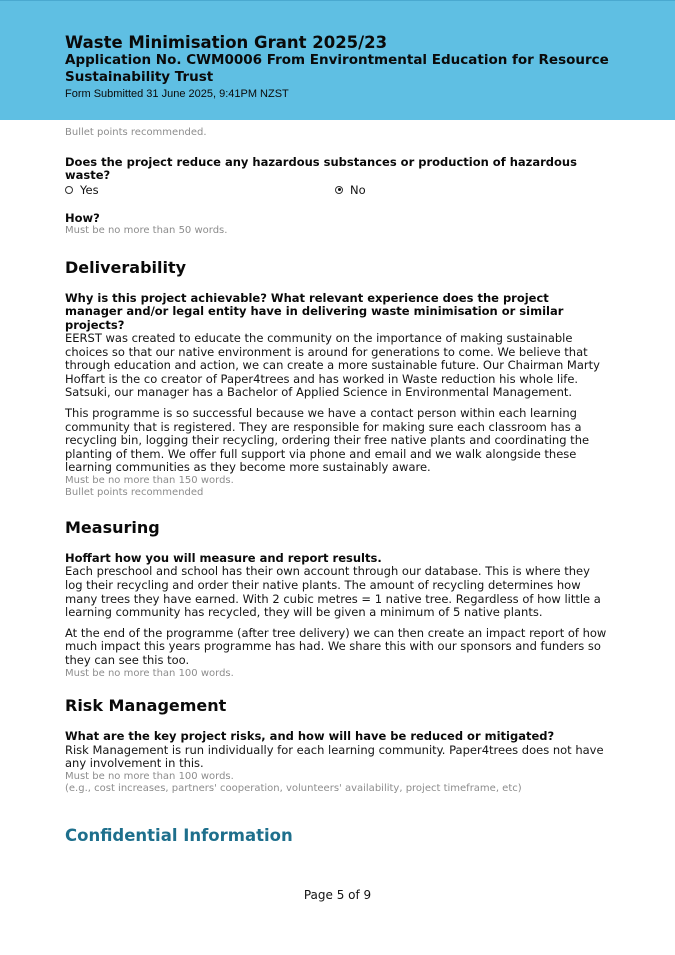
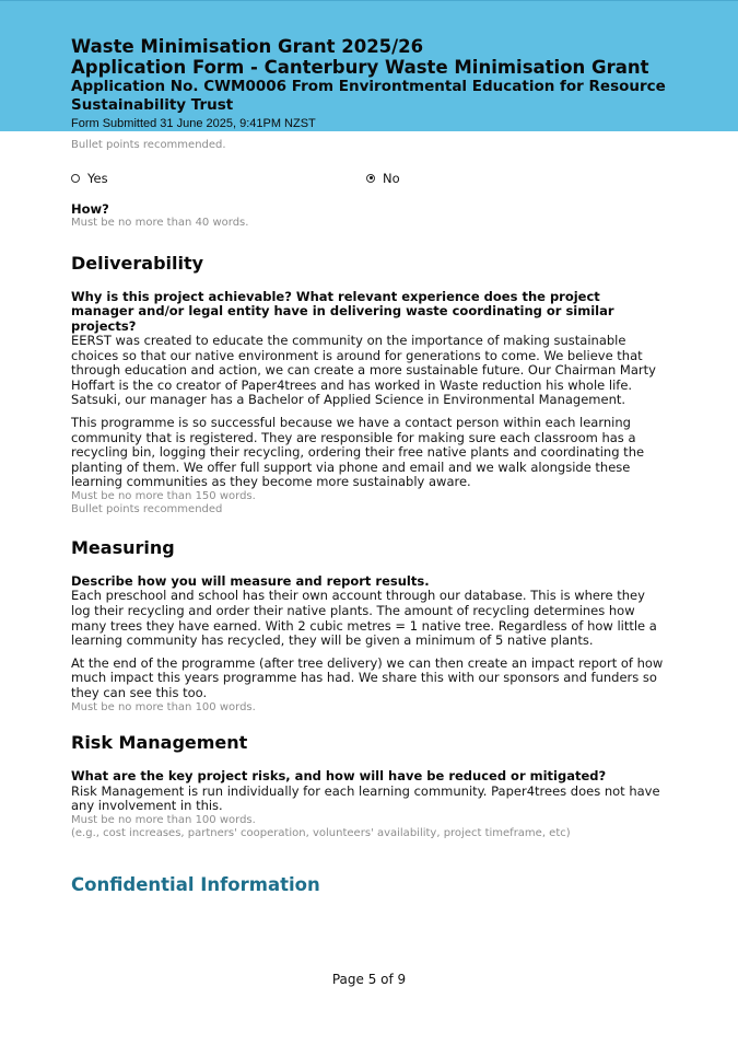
- Waste Minimisation Grant 2025/23
+ Waste Minimisation Grant 2025/26
+ Application Form - Canterbury Waste Minimisation Grant
  Application No. CWM0006 From Environtmental Education for Resource
  Sustainability Trust
  Form Submitted 31 June 2025, 9:41PM NZST
  Bullet points recommended.
- Does the project reduce any hazardous substances or production of hazardous waste?
  Yes
  No
  How?
- Must be no more than 50 words.
+ Must be no more than 40 words.
  Deliverability
- Why is this project achievable? What relevant experience does the project manager and/or legal entity have in delivering waste minimisation or similar projects?
+ Why is this project achievable? What relevant experience does the project manager and/or legal entity have in delivering waste coordinating or similar projects?
  EERST was created to educate the community on the importance of making sustainable choices so that our native environment is around for generations to come. We believe that through education and action, we can create a more sustainable future. Our Chairman Marty Hoffart is the co creator of Paper4trees and has worked in Waste reduction his whole life. Satsuki, our manager has a Bachelor of Applied Science in Environmental Management.
  This programme is so successful because we have a contact person within each learning community that is registered. They are responsible for making sure each classroom has a recycling bin, logging their recycling, ordering their free native plants and coordinating the planting of them. We offer full support via phone and email and we walk alongside these learning communities as they become more sustainably aware.
  Must be no more than 150 words.
  Bullet points recommended
  Measuring
- Hoffart how you will measure and report results.
+ Describe how you will measure and report results.
  Each preschool and school has their own account through our database. This is where they log their recycling and order their native plants. The amount of recycling determines how many trees they have earned. With 2 cubic metres = 1 native tree. Regardless of how little a learning community has recycled, they will be given a minimum of 5 native plants.
  At the end of the programme (after tree delivery) we can then create an impact report of how much impact this years programme has had. We share this with our sponsors and funders so they can see this too.
  Must be no more than 100 words.
  Risk Management
  What are the key project risks, and how will have be reduced or mitigated?
  Risk Management is run individually for each learning community. Paper4trees does not have any involvement in this.
  Must be no more than 100 words.
  (e.g., cost increases, partners' cooperation, volunteers' availability, project timeframe, etc)
  Confidential Information
  Page 5 of 9
